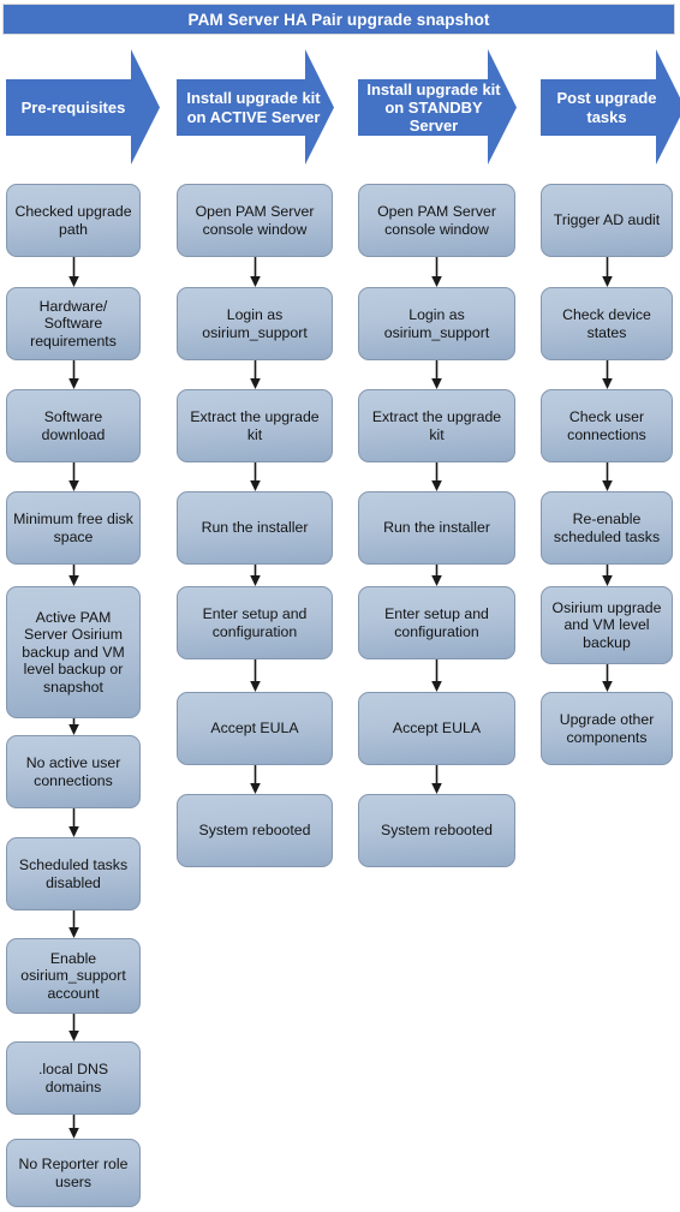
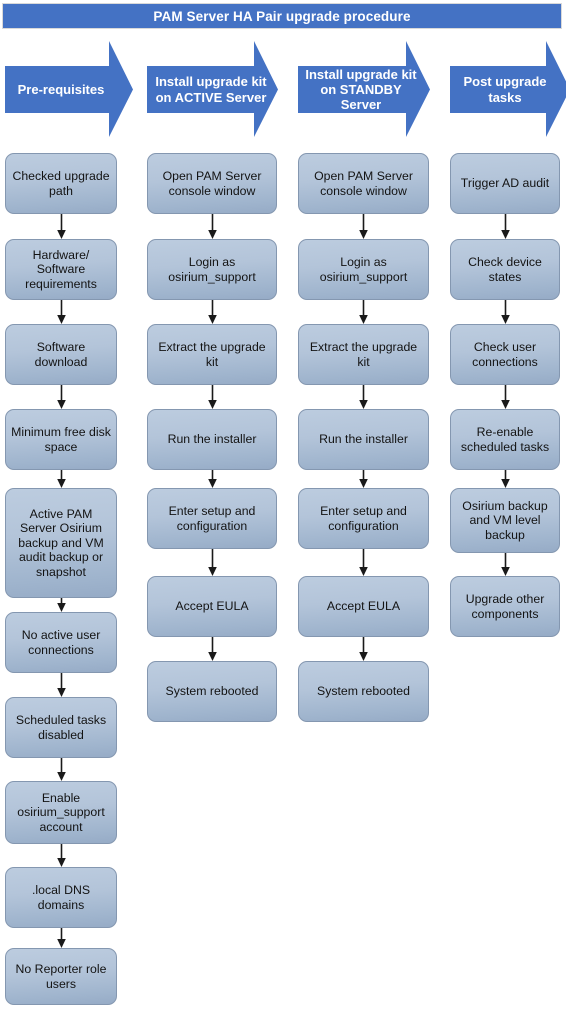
- PAM Server HA Pair upgrade snapshot
+ PAM Server HA Pair upgrade procedure
  Pre-requisites
  Install upgrade kit on ACTIVE Server
  Install upgrade kit on STANDBY Server
  Post upgrade tasks
  Checked upgrade path
  Hardware/ Software requirements
  Software download
  Minimum free disk space
- Active PAM Server Osirium backup and VM level backup or snapshot
+ Active PAM Server Osirium backup and VM audit backup or snapshot
  No active user connections
  Scheduled tasks disabled
  Enable osirium_support account
  .local DNS domains
  No Reporter role users
  Open PAM Server console window
  Login as osirium_support
  Extract the upgrade kit
  Run the installer
  Enter setup and configuration
  Accept EULA
  System rebooted
  Open PAM Server console window
  Login as osirium_support
  Extract the upgrade kit
  Run the installer
  Enter setup and configuration
  Accept EULA
  System rebooted
  Trigger AD audit
  Check device states
  Check user connections
  Re-enable scheduled tasks
- Osirium upgrade and VM level backup
+ Osirium backup and VM level backup
  Upgrade other components
